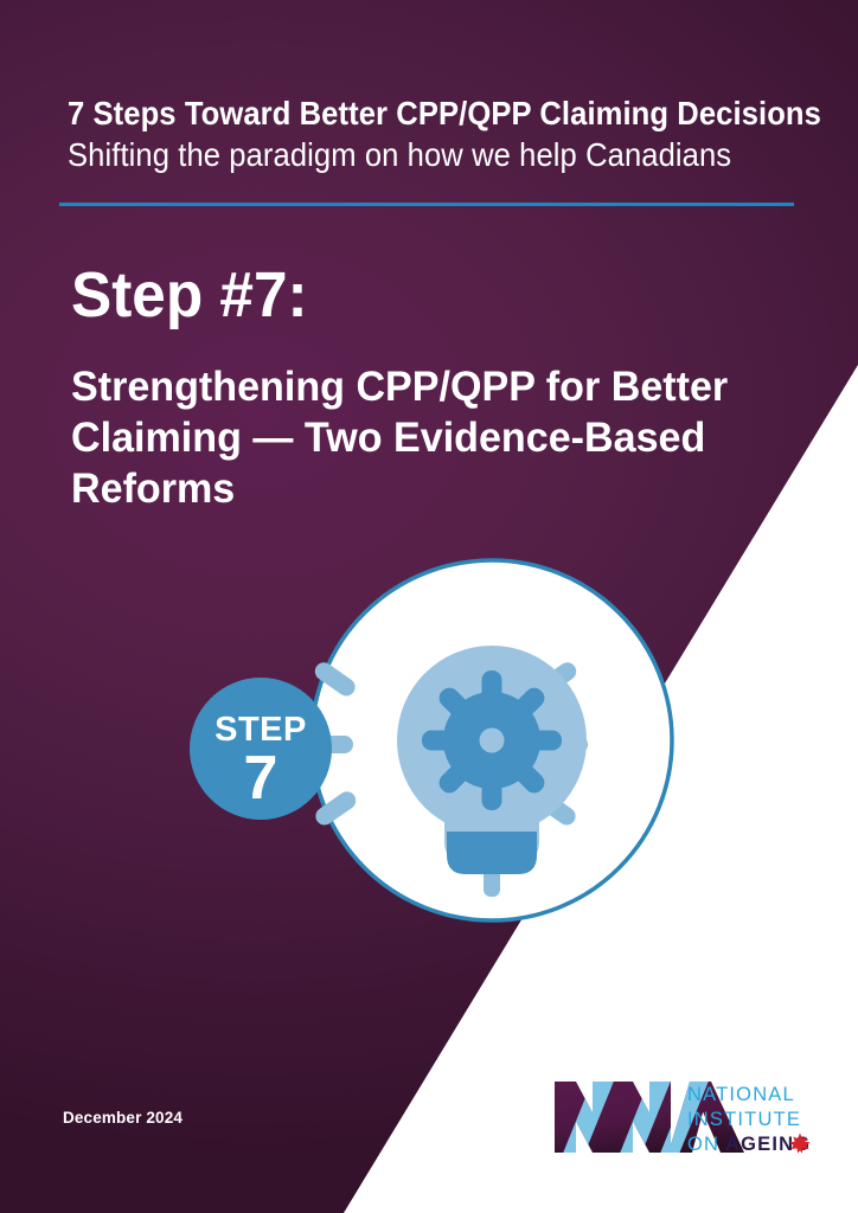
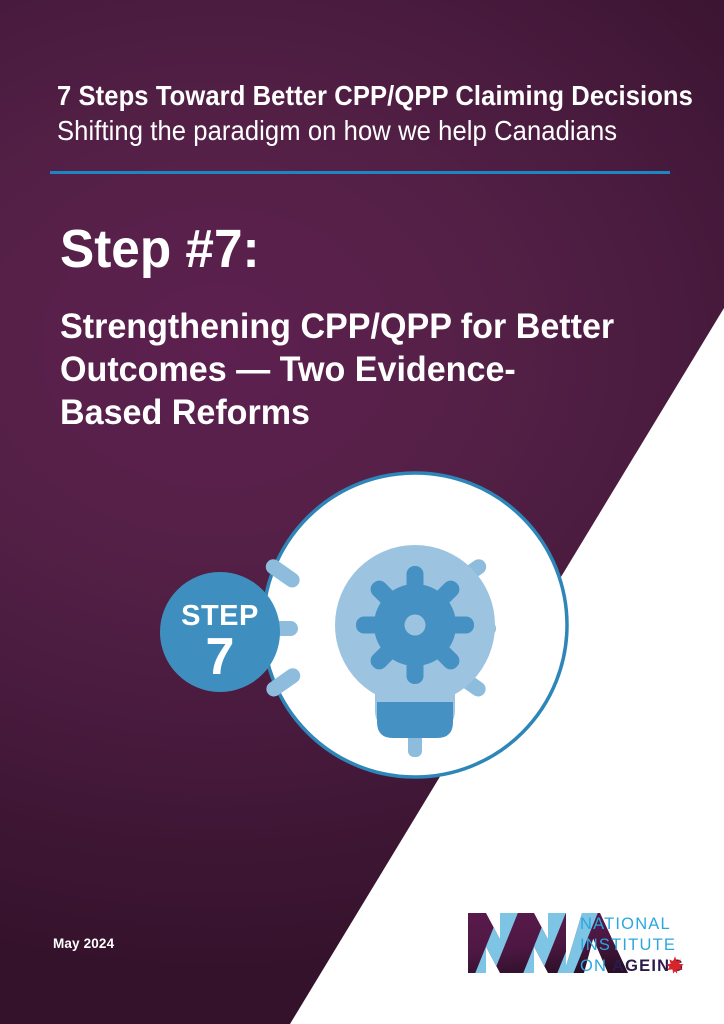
  7 Steps Toward Better CPP/QPP Claiming Decisions
  Shifting the paradigm on how we help Canadians
  Step #7:
- Strengthening CPP/QPP for Better Claiming — Two Evidence-Based Reforms
+ Strengthening CPP/QPP for Better Outcomes — Two Evidence-Based Reforms
  STEP
  7
- December 2024
+ May 2024
  NATIONAL
  INSTITUTE
  ON
  AGEIN
